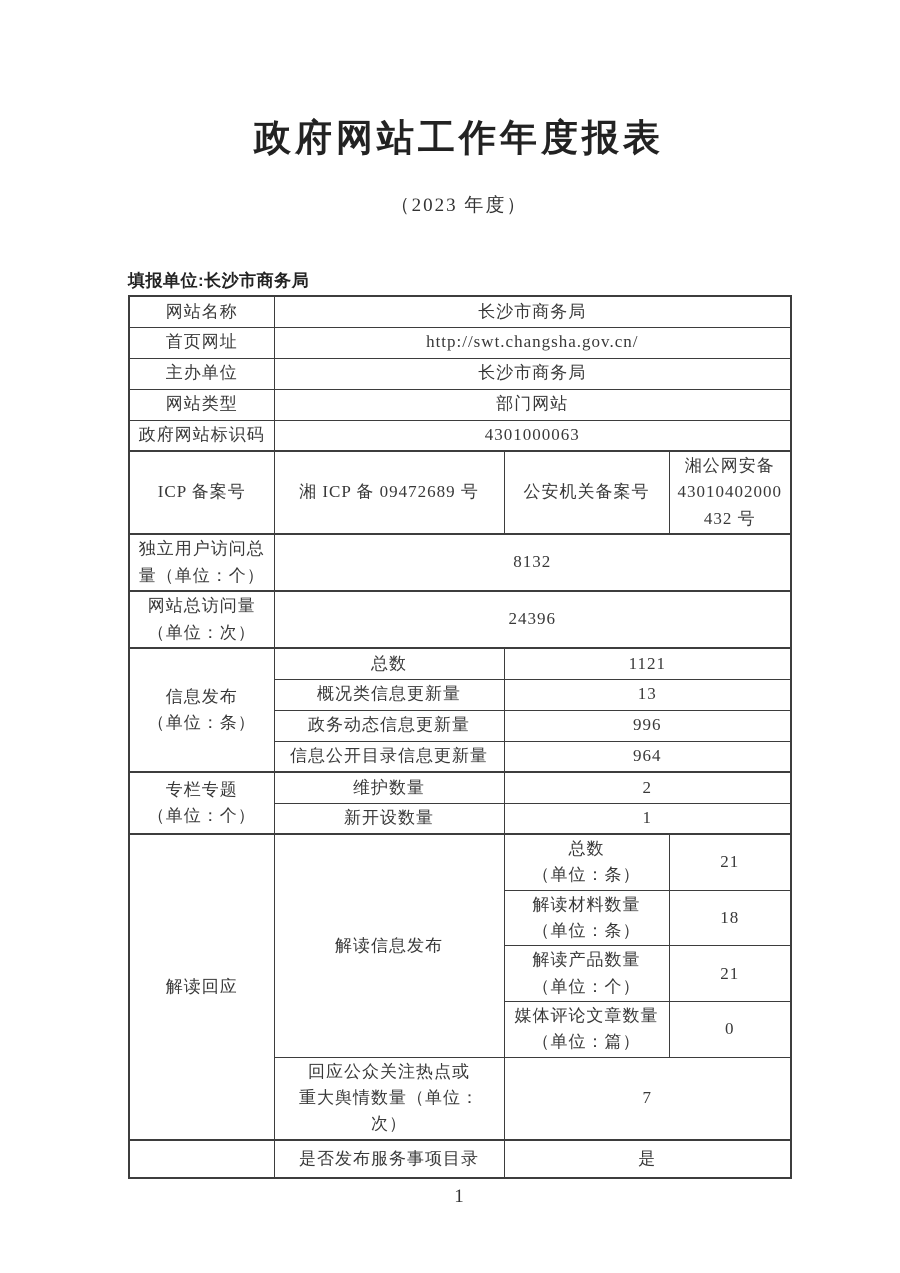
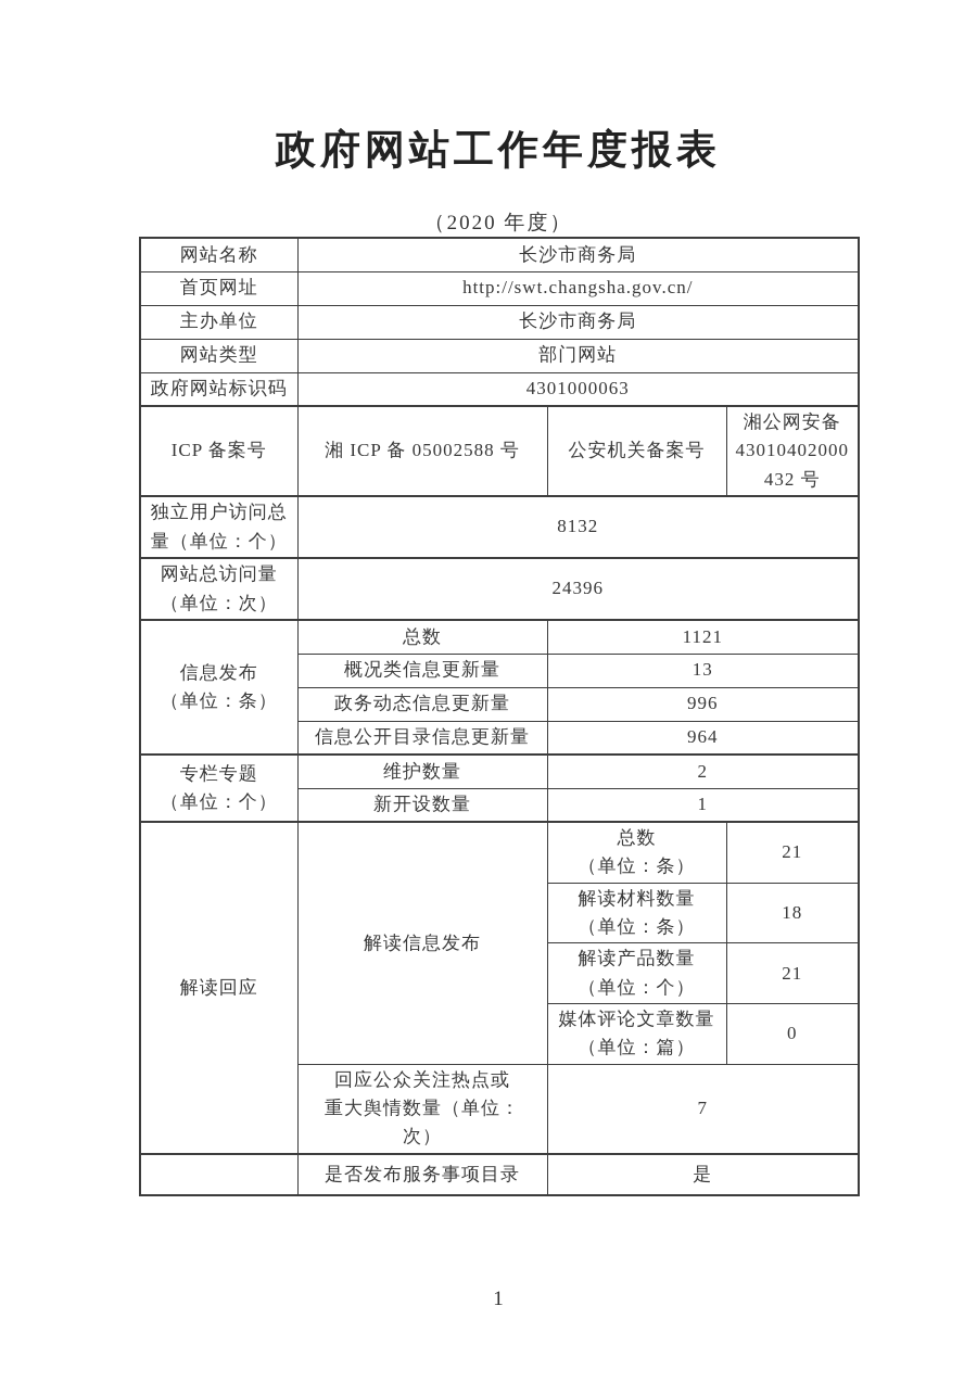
  政府网站工作年度报表
- （2023 年度）
+ （2020 年度）
- 填报单位:长沙市商务局
  网站名称	长沙市商务局
  首页网址	http://swt.changsha.gov.cn/
  主办单位	长沙市商务局
  网站类型	部门网站
  政府网站标识码	4301000063
- ICP 备案号	湘 ICP 备 09472689 号	公安机关备案号	湘公网安备 43010402000 432 号
+ ICP 备案号	湘 ICP 备 05002588 号	公安机关备案号	湘公网安备 43010402000 432 号
  独立用户访问总 量（单位：个）	8132
  网站总访问量 （单位：次）	24396
  信息发布 （单位：条）	总数	1121
  概况类信息更新量	13
  政务动态信息更新量	996
  信息公开目录信息更新量	964
  专栏专题 （单位：个）	维护数量	2
  新开设数量	1
  解读回应	解读信息发布	总数 （单位：条）	21
  解读材料数量 （单位：条）	18
  解读产品数量 （单位：个）	21
  媒体评论文章数量 （单位：篇）	0
  回应公众关注热点或 重大舆情数量（单位： 次）	7
  	是否发布服务事项目录	是
  1
